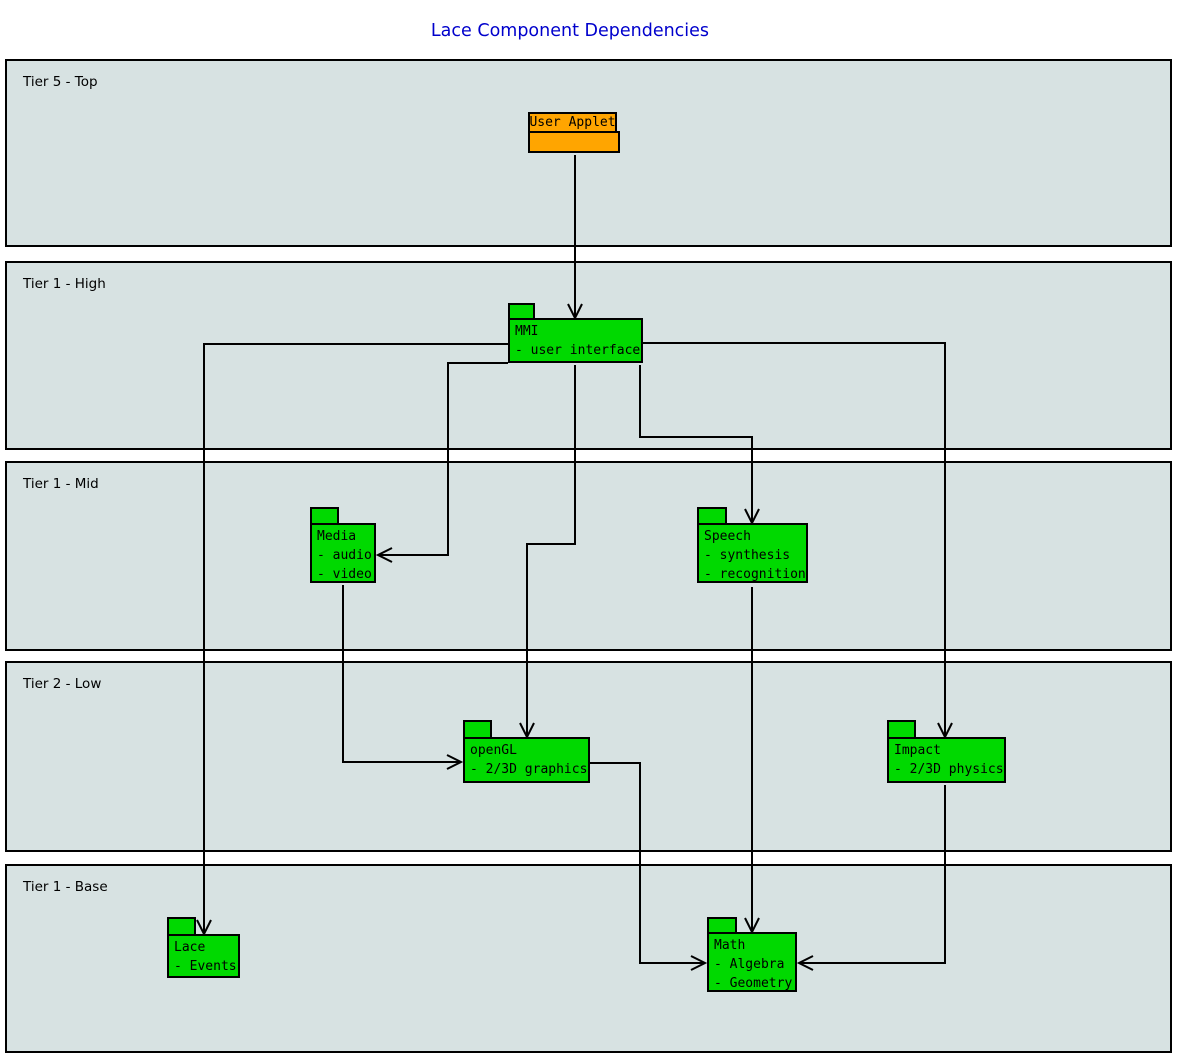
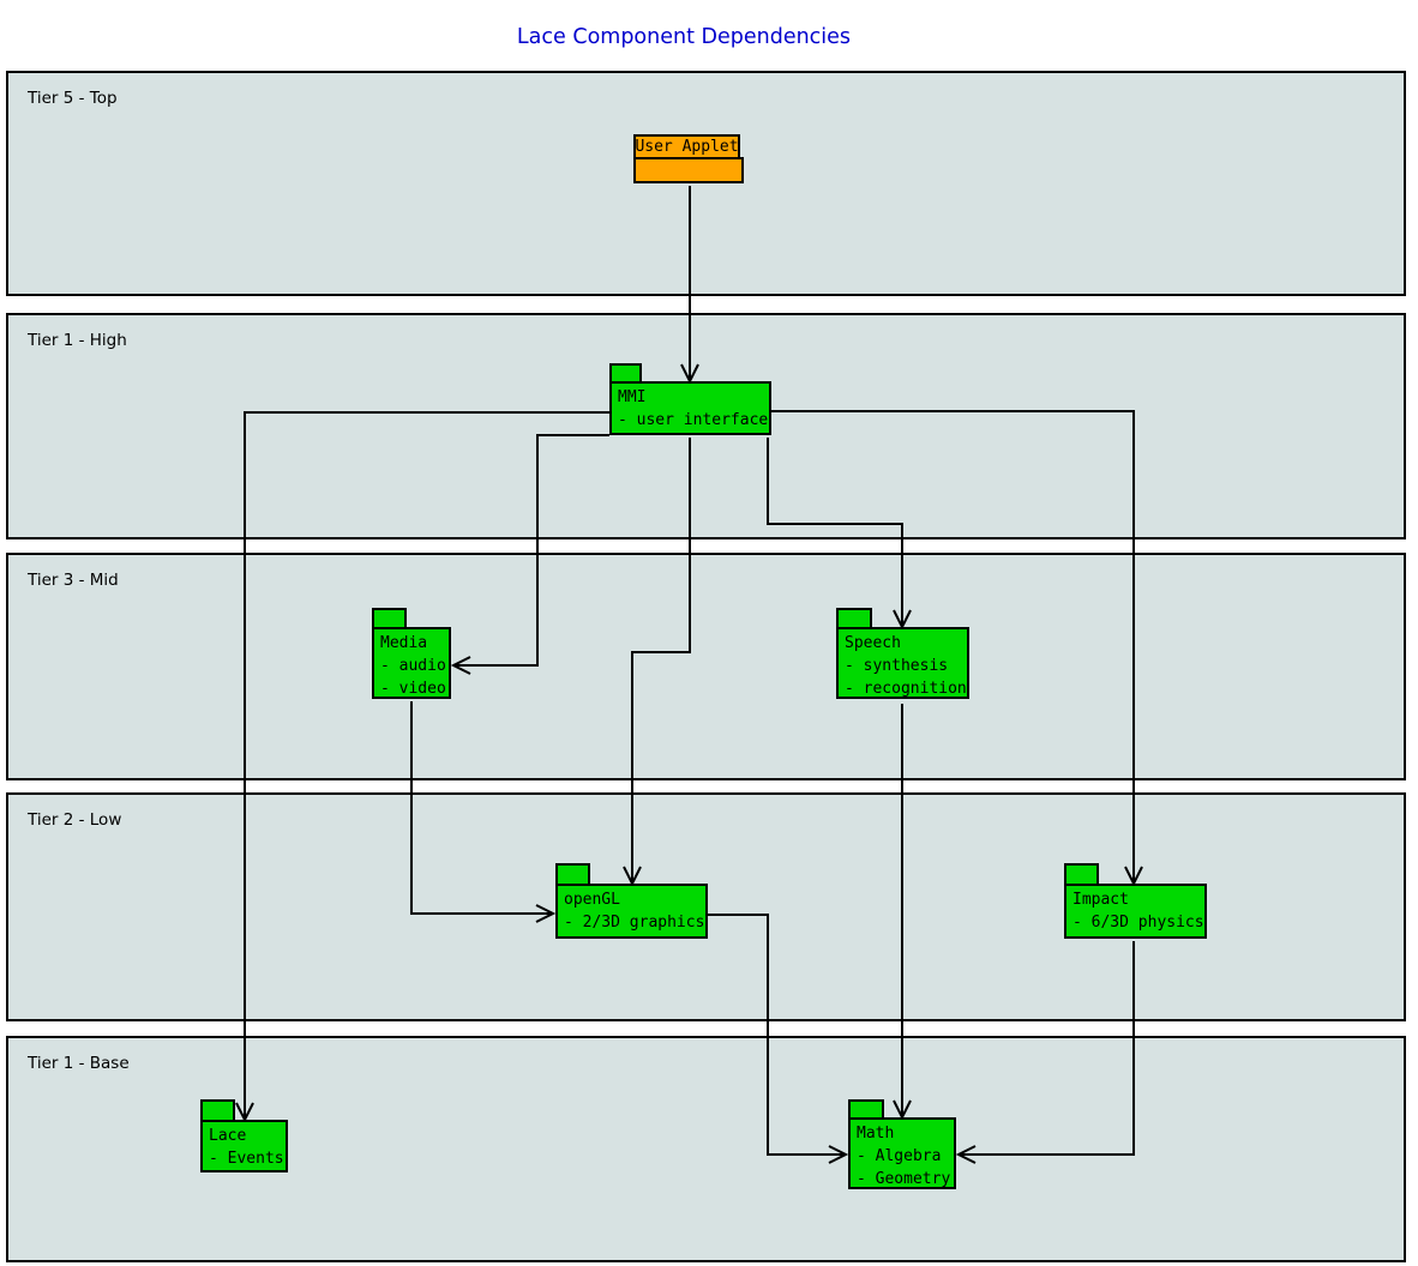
  Lace Component Dependencies
  Tier 5 - Top
  Tier 1 - High
- Tier 1 - Mid
+ Tier 3 - Mid
  Tier 2 - Low
  Tier 1 - Base
  MMI
  - user interface
  Media
  - audio
  - video
  Speech
  - synthesis
  - recognition
  openGL
  - 2/3D graphics
  Impact
- - 2/3D physics
+ - 6/3D physics
  Lace
  - Events
  Math
  - Algebra
  - Geometry
  User Applet
